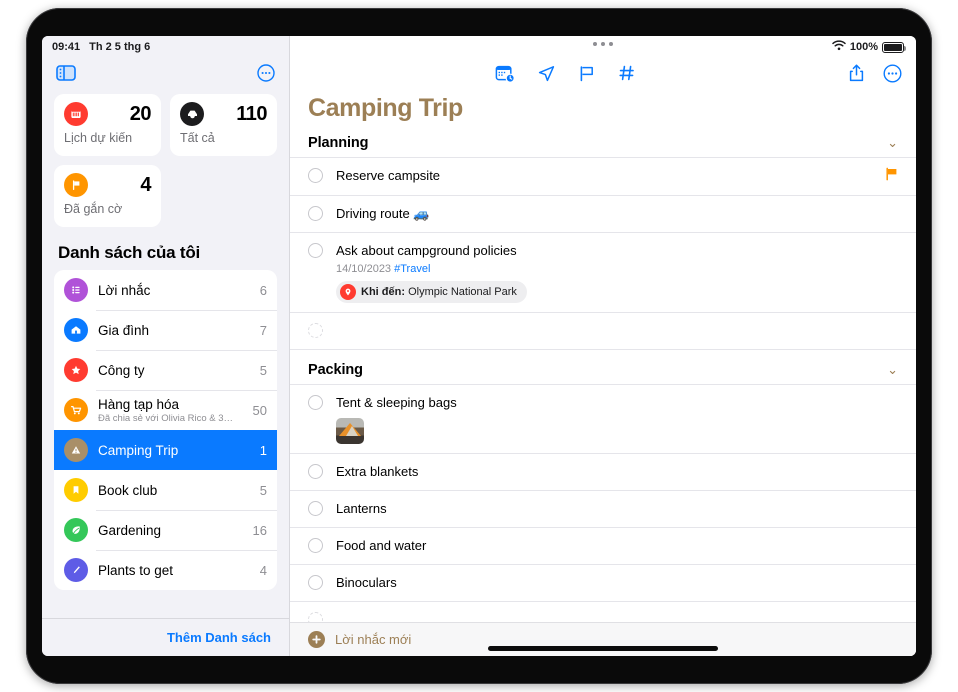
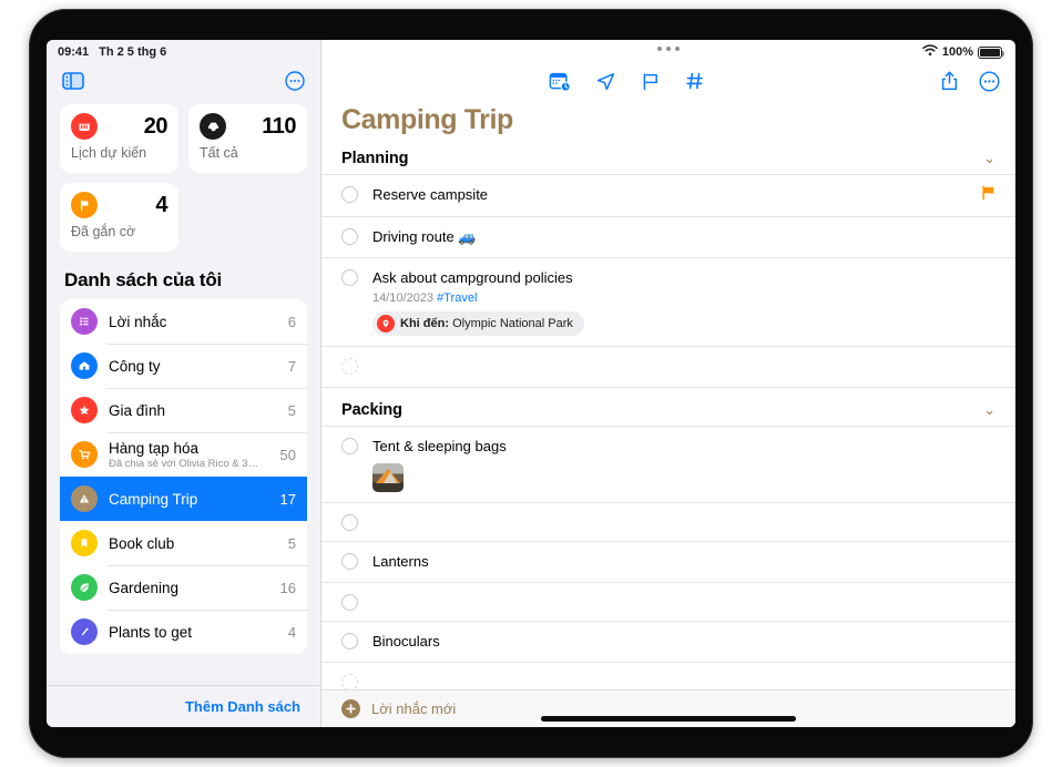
  09:41
  Th 2 5 thg 6
  20
  Lịch dự kiến
  110
  Tất cả
  4
  Đã gắn cờ
  Danh sách của tôi
  Lời nhắc
  6
- Gia đình
+ Công ty
  7
- Công ty
+ Gia đình
  5
  Hàng tạp hóa
  Đã chia sẻ với Olivia Rico & 3…
  50
  Camping Trip
- 1
+ 17
  Book club
  5
  Gardening
  16
  Plants to get
  4
  Thêm Danh sách
  100%
  Camping Trip
  Planning
  ⌄
  Reserve campsite
  Driving route 🚙
  Ask about campground policies
  14/10/2023 #Travel
  Khi đến: Olympic National Park
  Packing
  ⌄
  Tent & sleeping bags
- Extra blankets
  Lanterns
- Food and water
  Binoculars
  Lời nhắc mới
